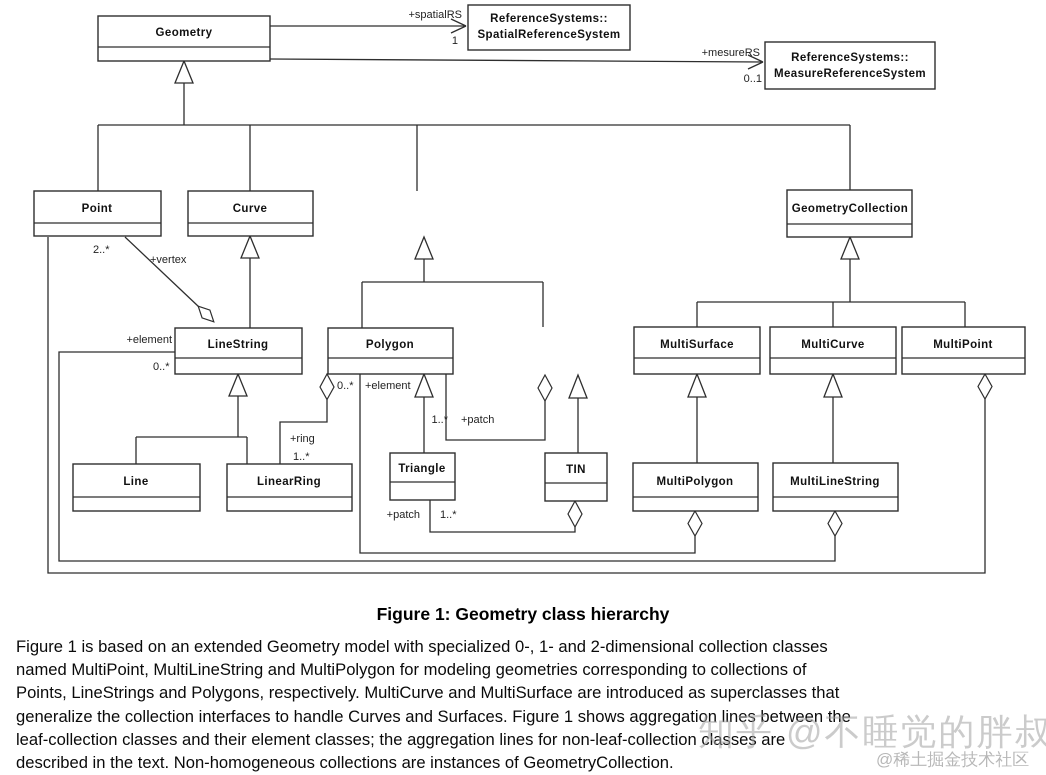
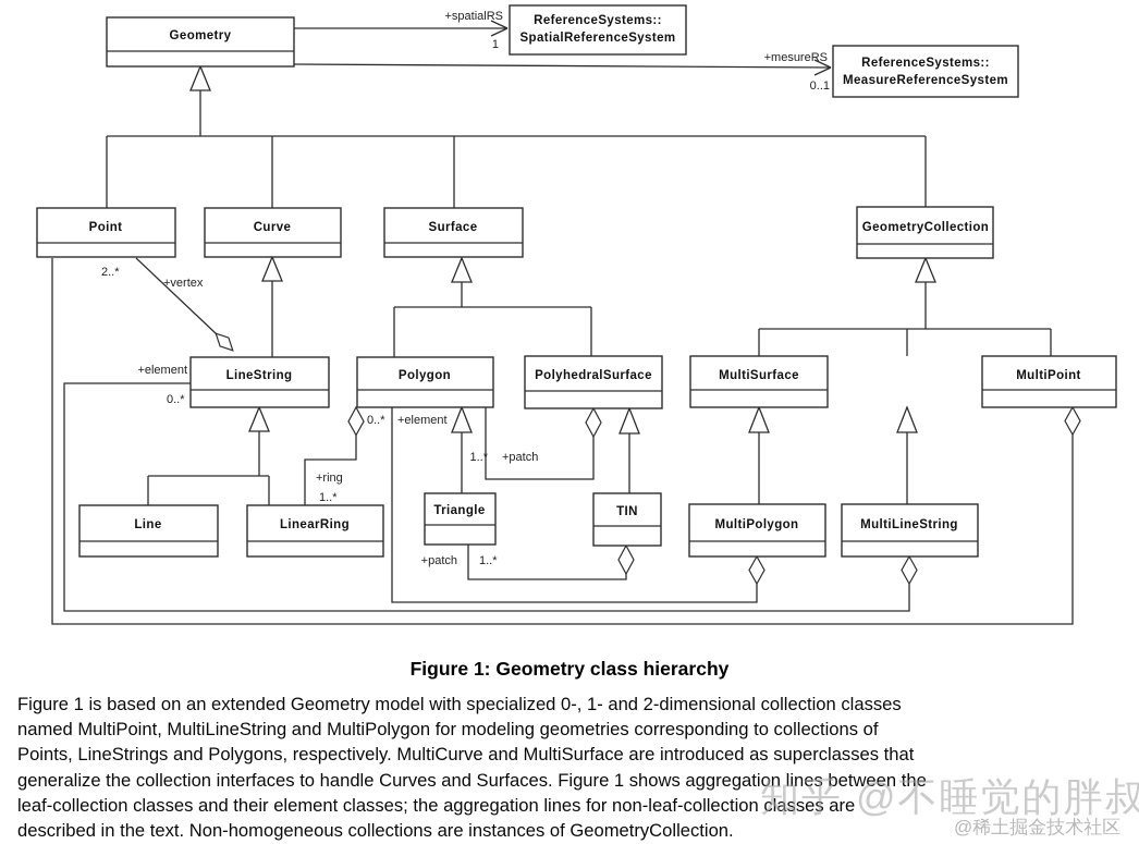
  Geometry
  ReferenceSystems::
  SpatialReferenceSystem
  ReferenceSystems::
  MeasureReferenceSystem
  Point
  Curve
+ Surface
  GeometryCollection
  LineString
  Polygon
+ PolyhedralSurface
  MultiSurface
- MultiCurve
  MultiPoint
  Line
  LinearRing
  Triangle
  TIN
  MultiPolygon
  MultiLineString
  +spatialRS
  1
  +mesureRS
  0..1
  2..*
  +vertex
  +element
  0..*
  0..*
  +element
  +ring
  1..*
  1..*
  +patch
  +patch
  1..*
  Figure 1: Geometry class hierarchy
  Figure 1 is based on an extended Geometry model with specialized 0-, 1- and 2-dimensional collection classes
  named MultiPoint, MultiLineString and MultiPolygon for modeling geometries corresponding to collections of
  Points, LineStrings and Polygons, respectively. MultiCurve and MultiSurface are introduced as superclasses that
  generalize the collection interfaces to handle Curves and Surfaces. Figure 1 shows aggregation lines between the
  leaf-collection classes and their element classes; the aggregation lines for non-leaf-collection classes are
  described in the text. Non-homogeneous collections are instances of GeometryCollection.
  知乎 @不睡觉的胖叔
  @稀土掘金技术社区
